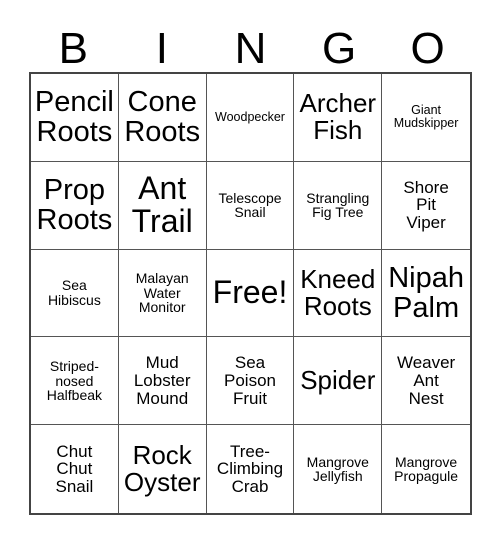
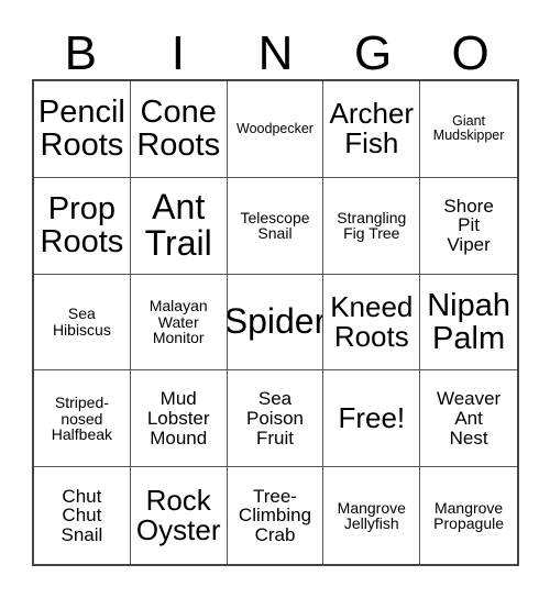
  B
  I
  N
  G
  O
  Pencil
  Roots
  Cone
  Roots
  Woodpecker
  Archer
  Fish
  Giant
  Mudskipper
  Prop
  Roots
  Ant
  Trail
  Telescope
  Snail
  Strangling
  Fig Tree
  Shore
  Pit
  Viper
  Sea
  Hibiscus
  Malayan
  Water
  Monitor
- Free!
+ Spider
  Kneed
  Roots
  Nipah
  Palm
  Striped-
  nosed
  Halfbeak
  Mud
  Lobster
  Mound
  Sea
  Poison
  Fruit
- Spider
+ Free!
  Weaver
  Ant
  Nest
  Chut
  Chut
  Snail
  Rock
  Oyster
  Tree-
  Climbing
  Crab
  Mangrove
  Jellyfish
  Mangrove
  Propagule
